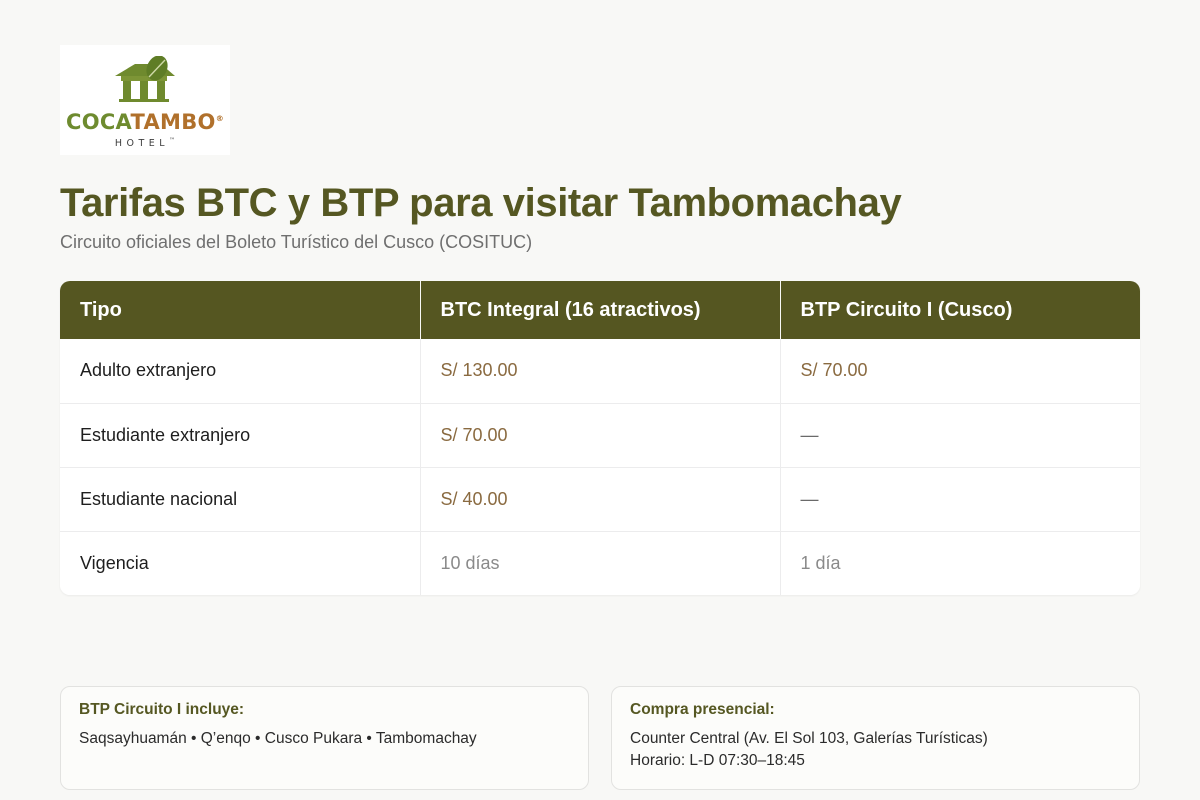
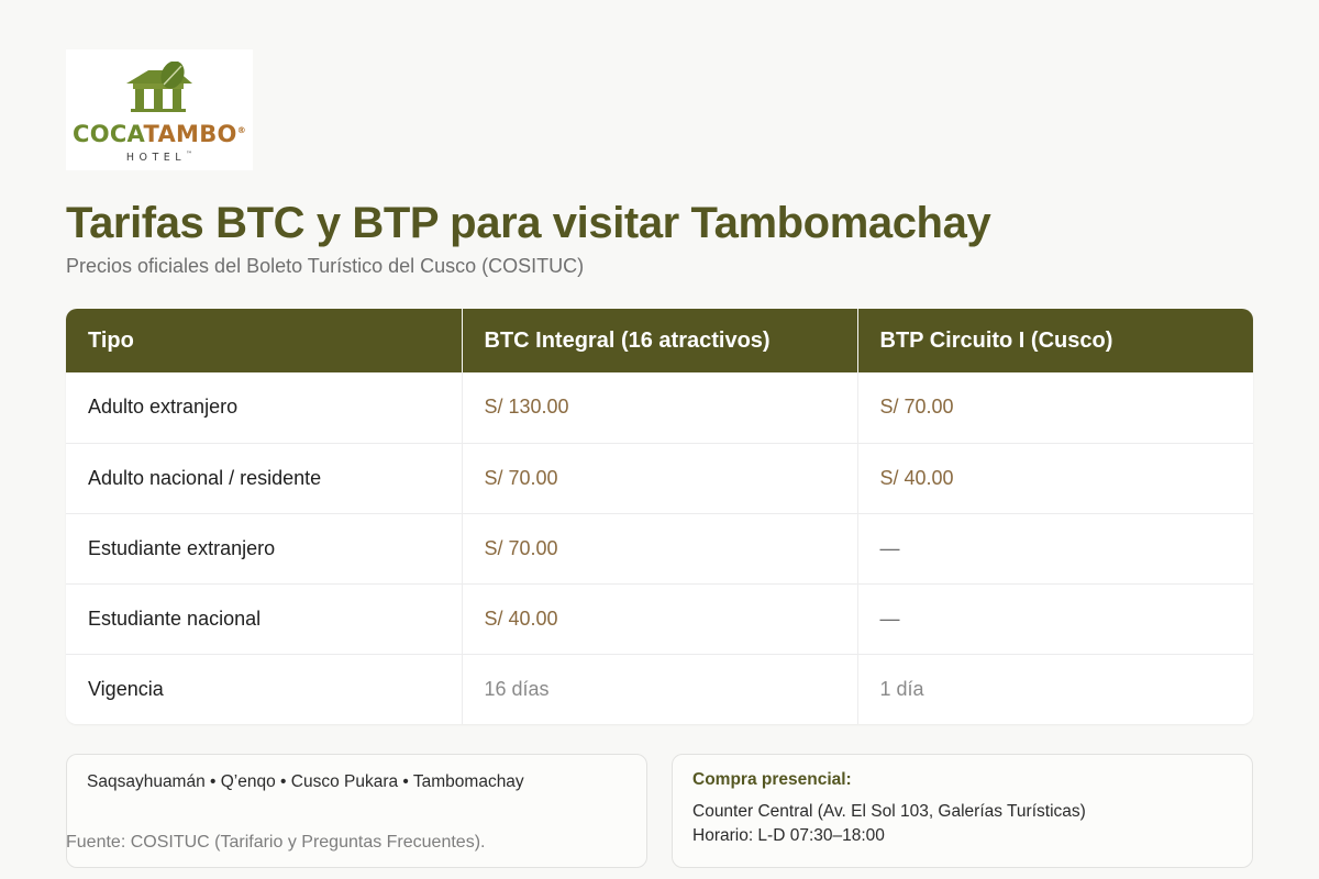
  COCATAMBO®
  HOTEL
  Tarifas BTC y BTP para visitar Tambomachay
- Circuito oficiales del Boleto Turístico del Cusco (COSITUC)
+ Precios oficiales del Boleto Turístico del Cusco (COSITUC)
  Tipo	BTC Integral (16 atractivos)	BTP Circuito I (Cusco)
  Adulto extranjero	S/ 130.00	S/ 70.00
+ Adulto nacional / residente	S/ 70.00	S/ 40.00
  Estudiante extranjero	S/ 70.00	—
  Estudiante nacional	S/ 40.00	—
- Vigencia	10 días	1 día
+ Vigencia	16 días	1 día
- BTP Circuito I incluye:
  Saqsayhuamán • Q’enqo • Cusco Pukara • Tambomachay
  Compra presencial:
  Counter Central (Av. El Sol 103, Galerías Turísticas)
- Horario: L-D 07:30–18:45
+ Horario: L-D 07:30–18:00
+ Fuente: COSITUC (Tarifario y Preguntas Frecuentes).
